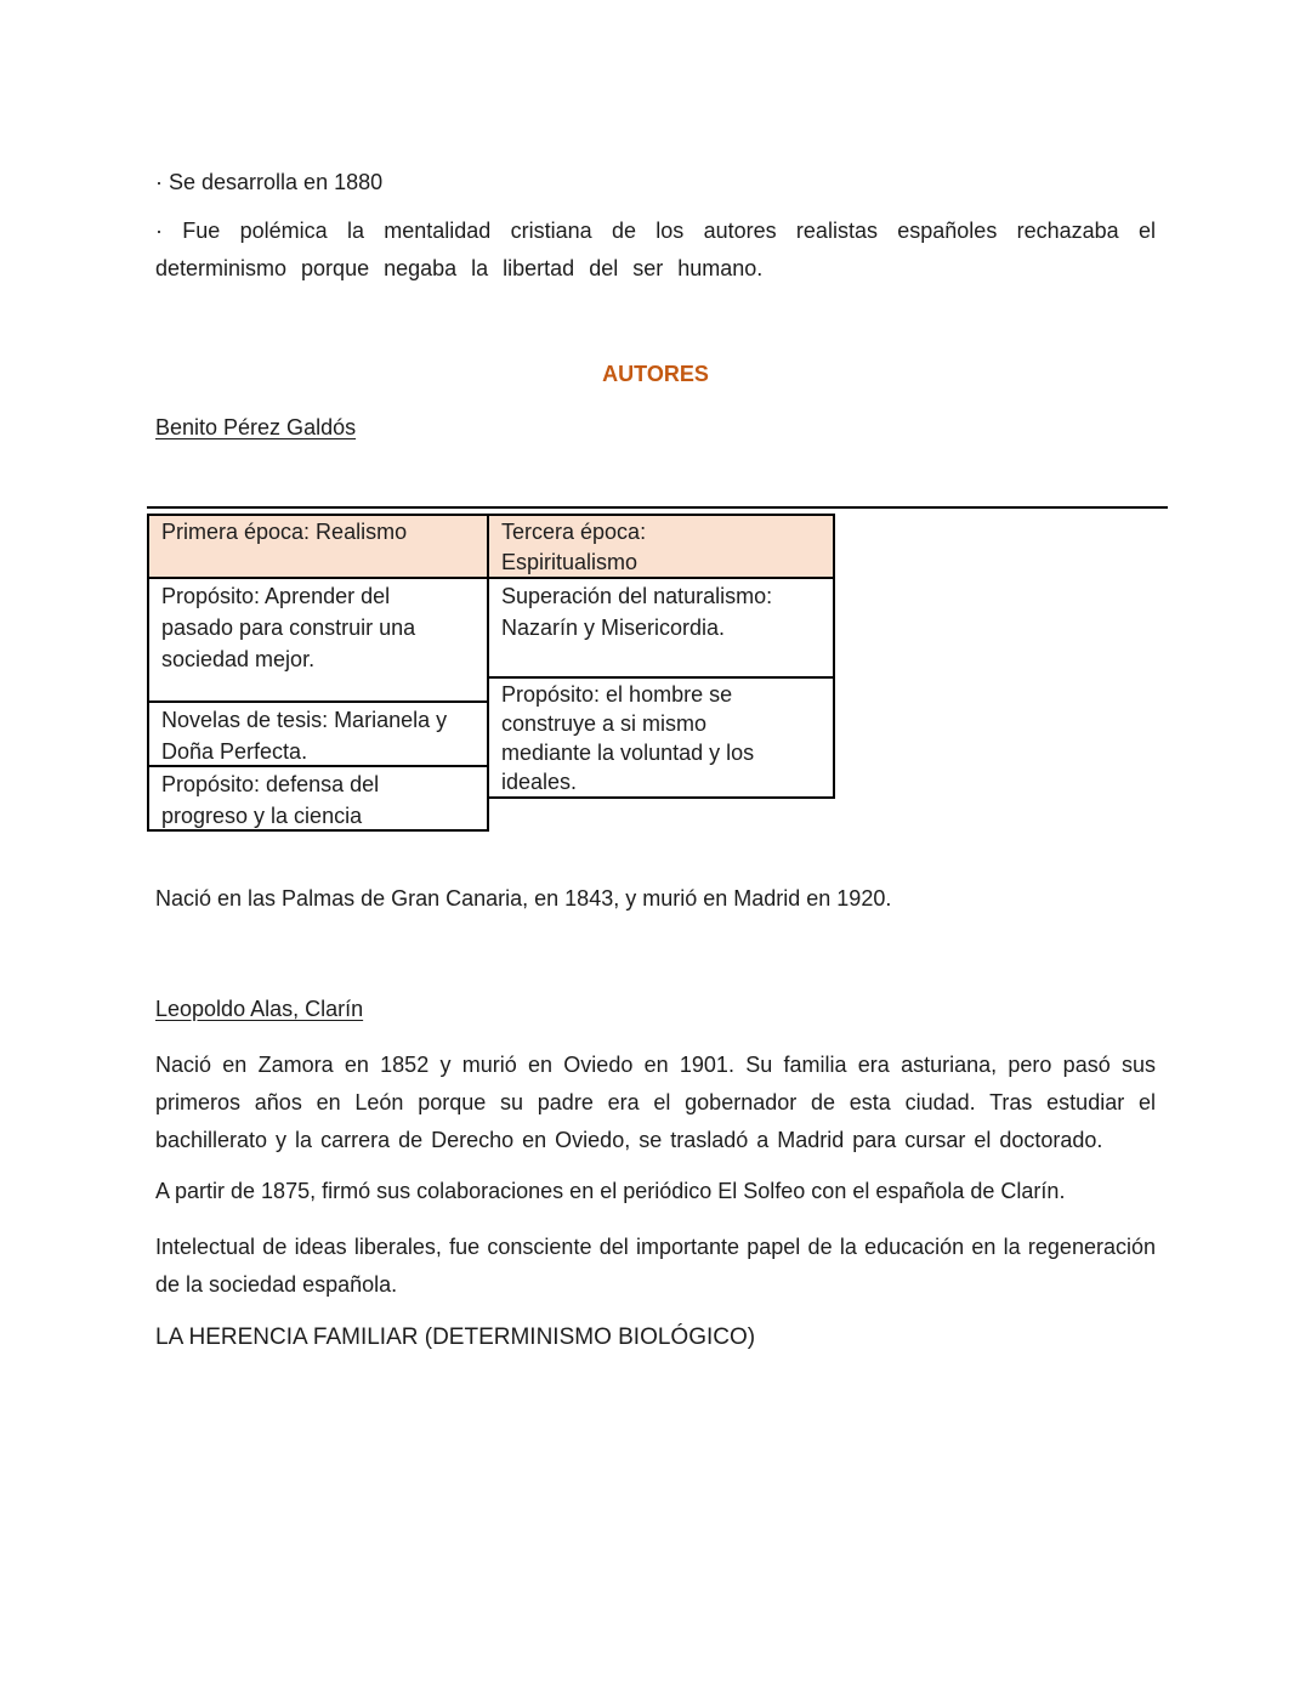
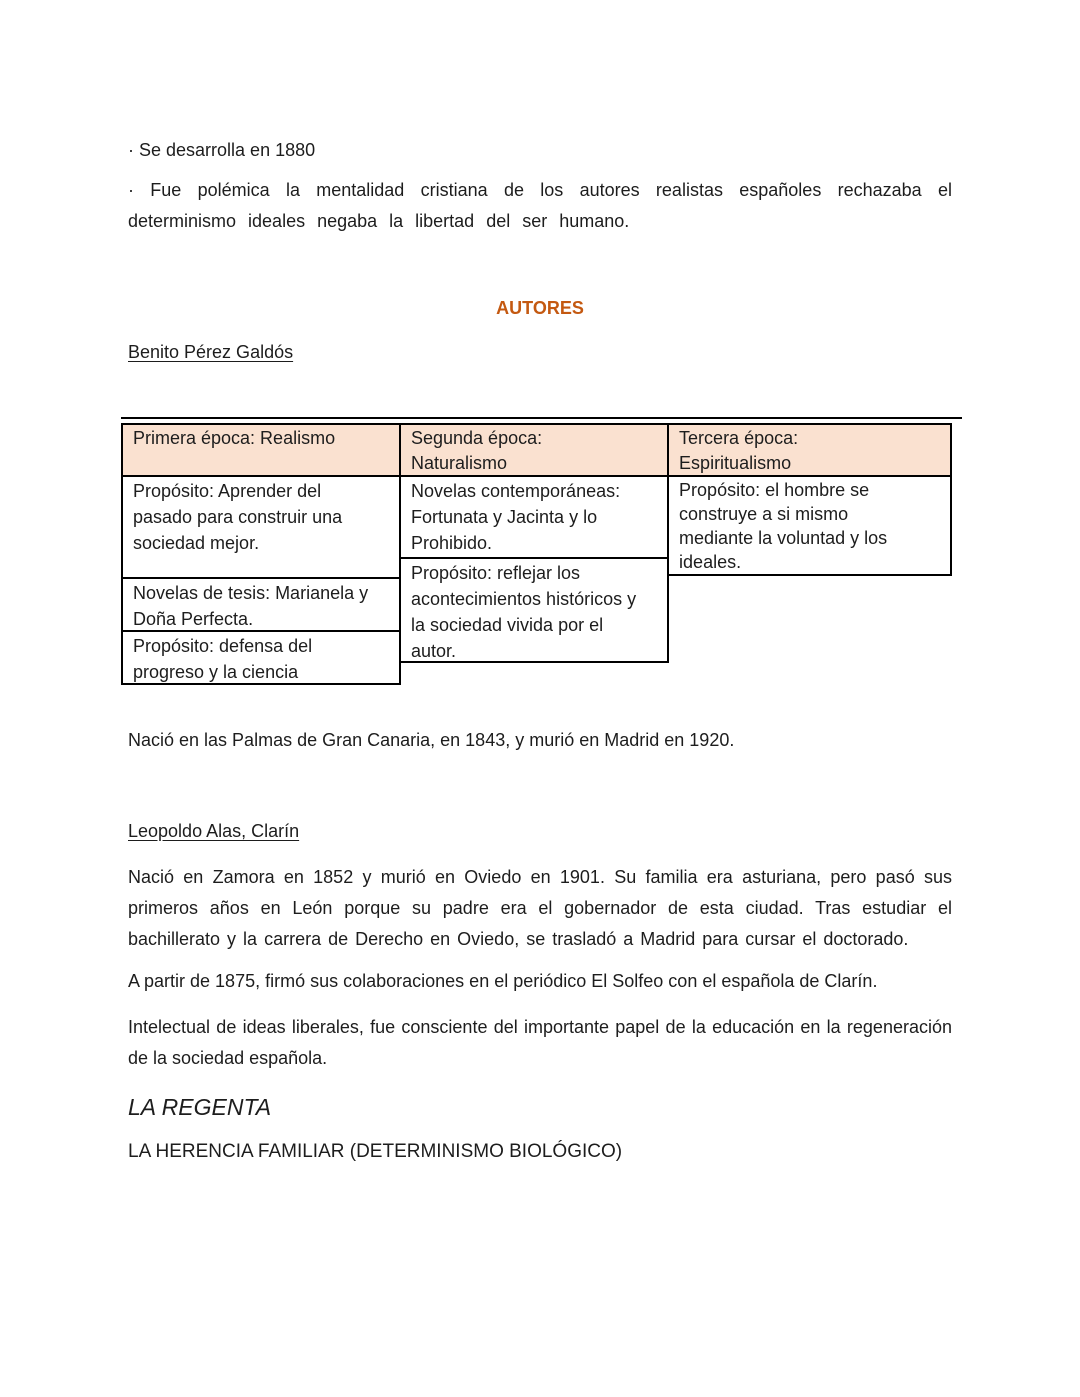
  · Se desarrolla en 1880
- · Fue polémica la mentalidad cristiana de los autores realistas españoles rechazaba el determinismo porque negaba la libertad del ser humano.
+ · Fue polémica la mentalidad cristiana de los autores realistas españoles rechazaba el determinismo ideales negaba la libertad del ser humano.
  AUTORES
  Benito Pérez Galdós
  Primera época: Realismo
  Propósito: Aprender del
  pasado para construir una
  sociedad mejor.
  Novelas de tesis: Marianela y
  Doña Perfecta.
  Propósito: defensa del
  progreso y la ciencia
+ Segunda época:
+ Naturalismo
+ Novelas contemporáneas:
+ Fortunata y Jacinta y lo
+ Prohibido.
+ Propósito: reflejar los
+ acontecimientos históricos y
+ la sociedad vivida por el
+ autor.
  Tercera época:
  Espiritualismo
- Superación del naturalismo:
- Nazarín y Misericordia.
  Propósito: el hombre se
  construye a si mismo
  mediante la voluntad y los
  ideales.
  Nació en las Palmas de Gran Canaria, en 1843, y murió en Madrid en 1920.
  Leopoldo Alas, Clarín
  Nació en Zamora en 1852 y murió en Oviedo en 1901. Su familia era asturiana, pero pasó sus primeros años en León porque su padre era el gobernador de esta ciudad. Tras estudiar el bachillerato y la carrera de Derecho en Oviedo, se trasladó a Madrid para cursar el doctorado.
  A partir de 1875, firmó sus colaboraciones en el periódico El Solfeo con el española de Clarín.
  Intelectual de ideas liberales, fue consciente del importante papel de la educación en la regeneración de la sociedad española.
+ LA REGENTA
  LA HERENCIA FAMILIAR (DETERMINISMO BIOLÓGICO)
